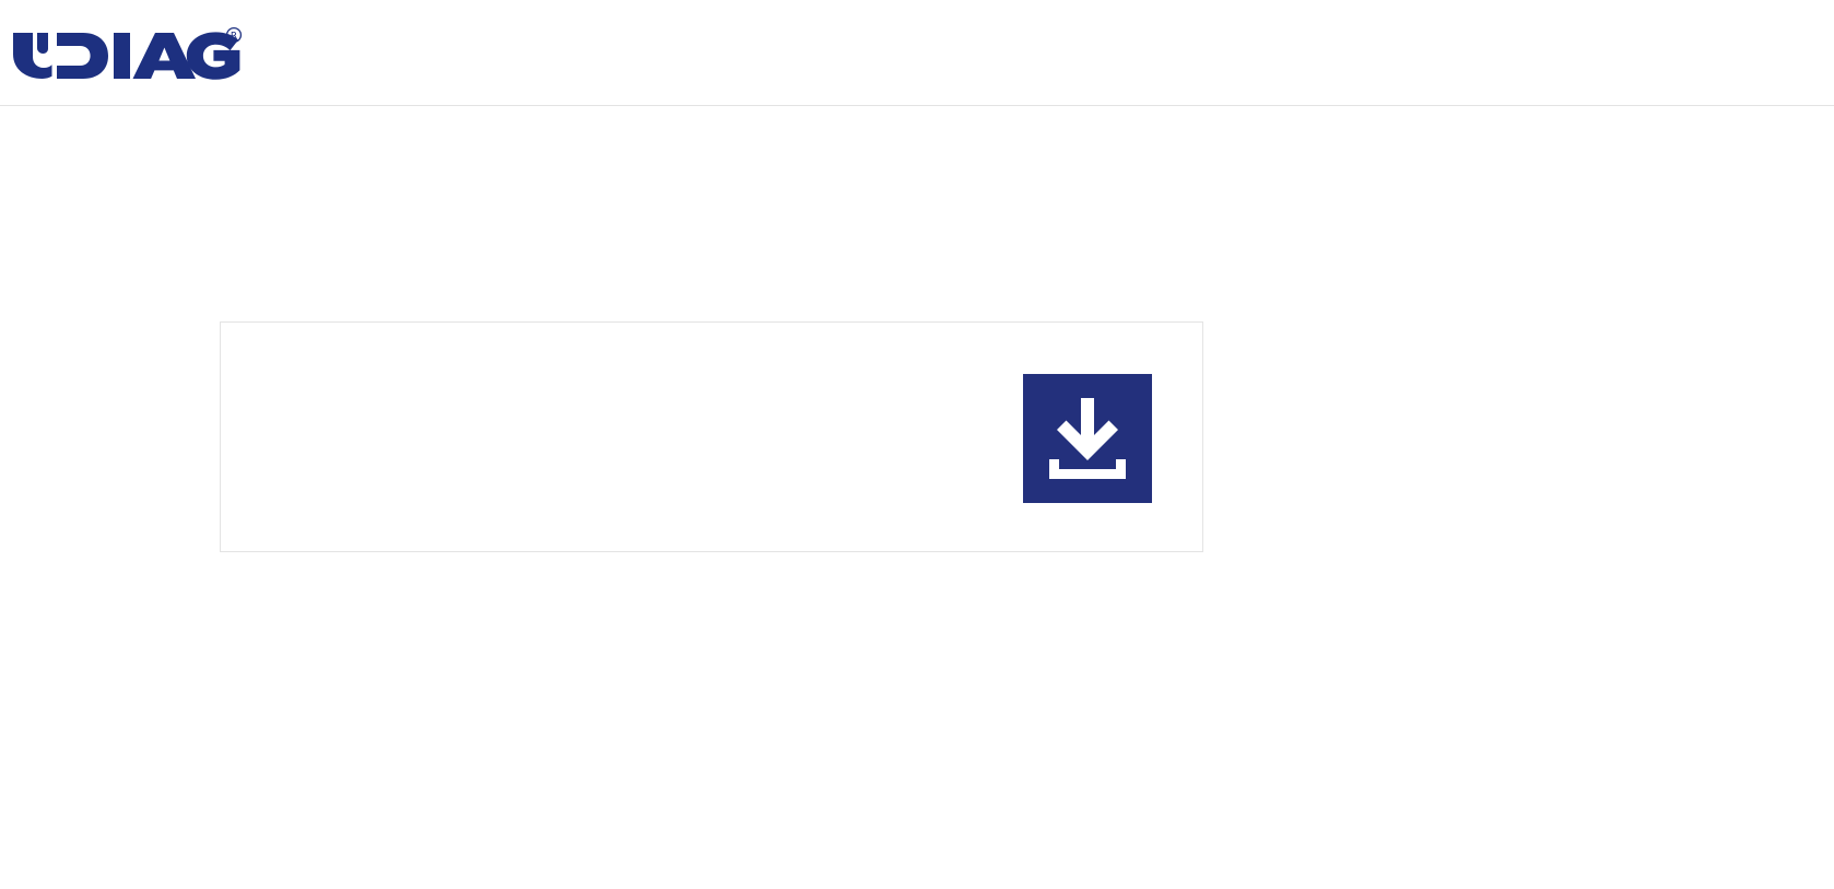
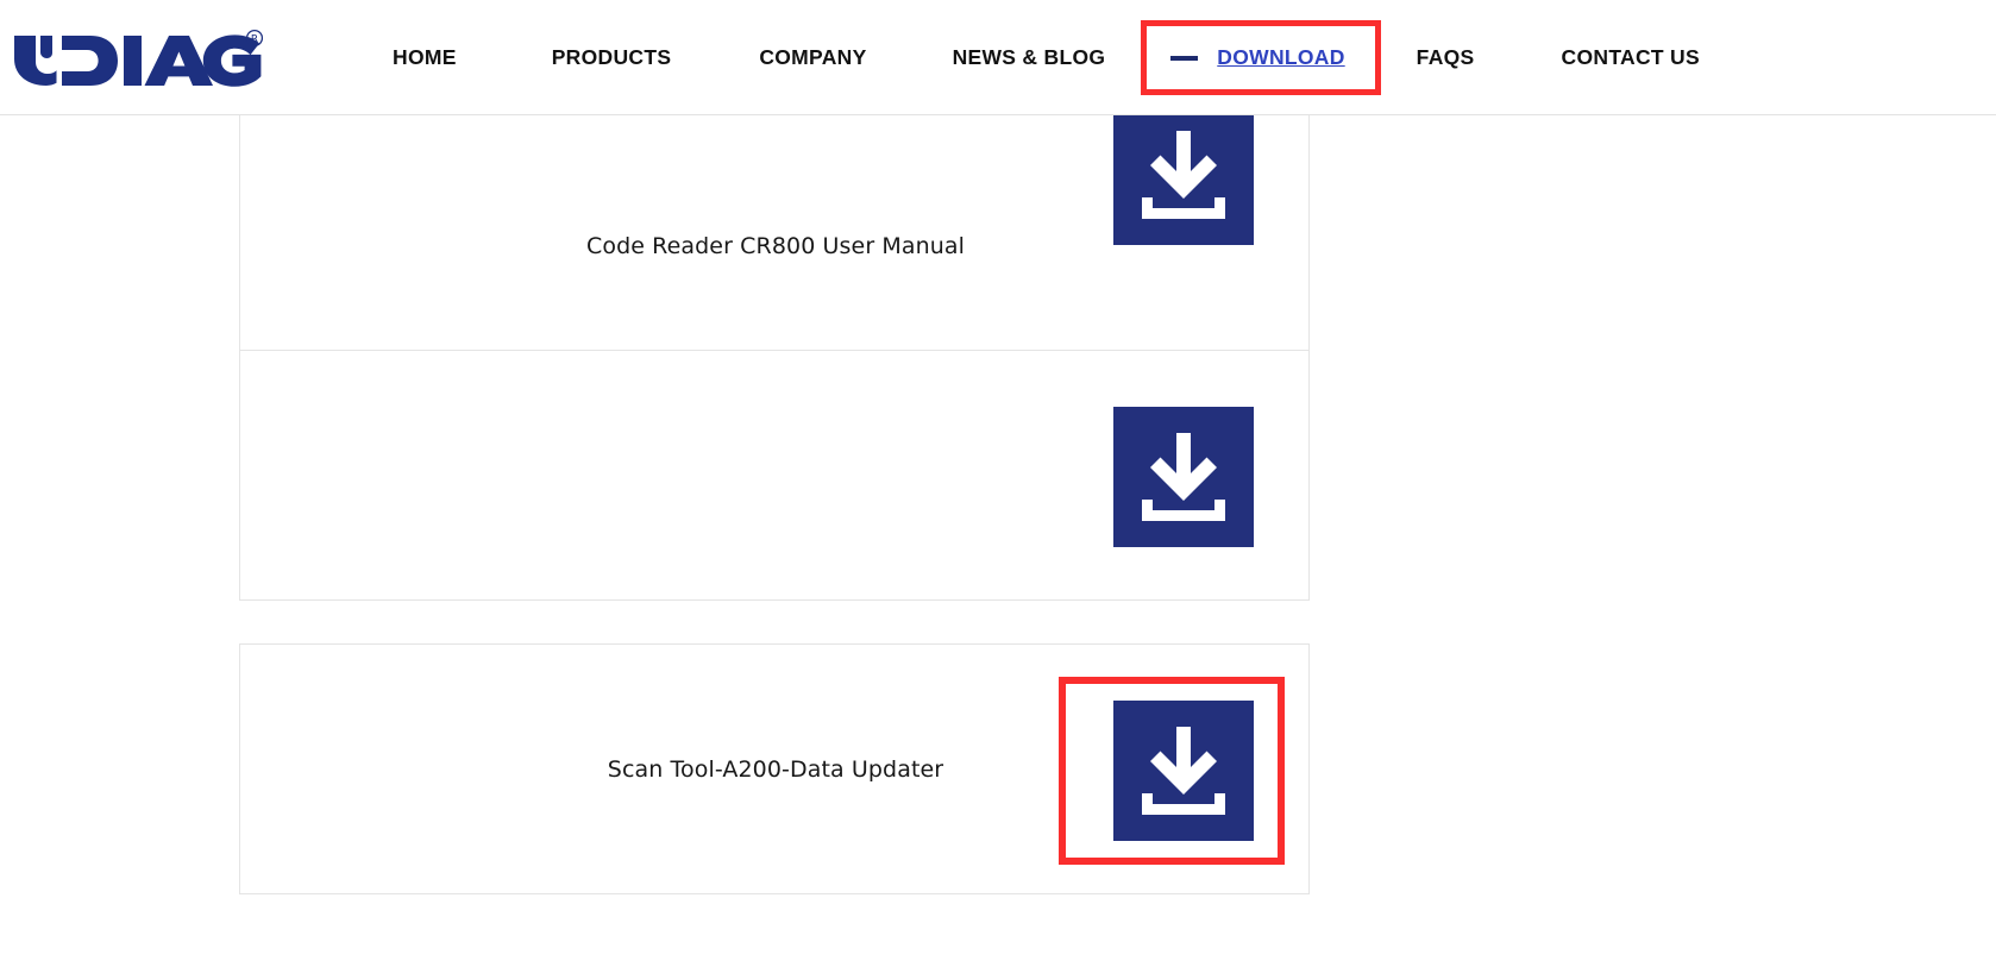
  R
+ HOME
+ PRODUCTS
+ COMPANY
+ NEWS & BLOG
+ DOWNLOAD
+ FAQS
+ CONTACT US
+ Code Reader CR800 User Manual
+ Scan Tool-A200-Data Updater
